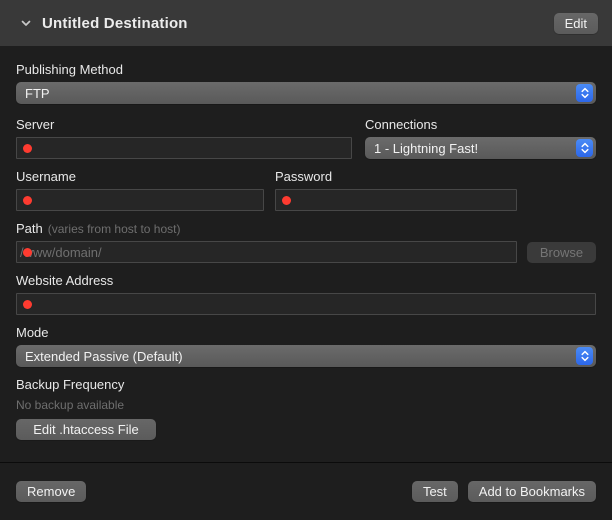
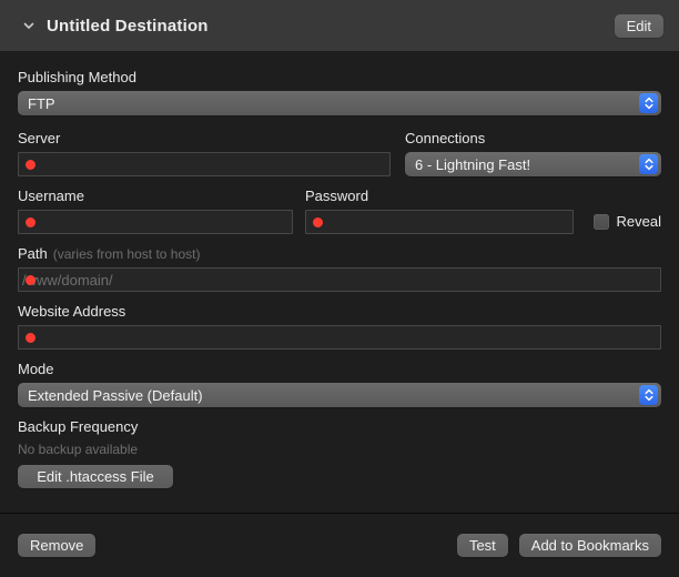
  Untitled Destination
  Edit
  Publishing Method
  FTP
  Server
  Connections
- 1 - Lightning Fast!
+ 6 - Lightning Fast!
  Username
  Password
+ Reveal
  Path (varies from host to host)
  /ww/domain/
- Browse
  Website Address
  Mode
  Extended Passive (Default)
  Backup Frequency
  No backup available
  Edit .htaccess File
  Remove
  Test
  Add to Bookmarks
